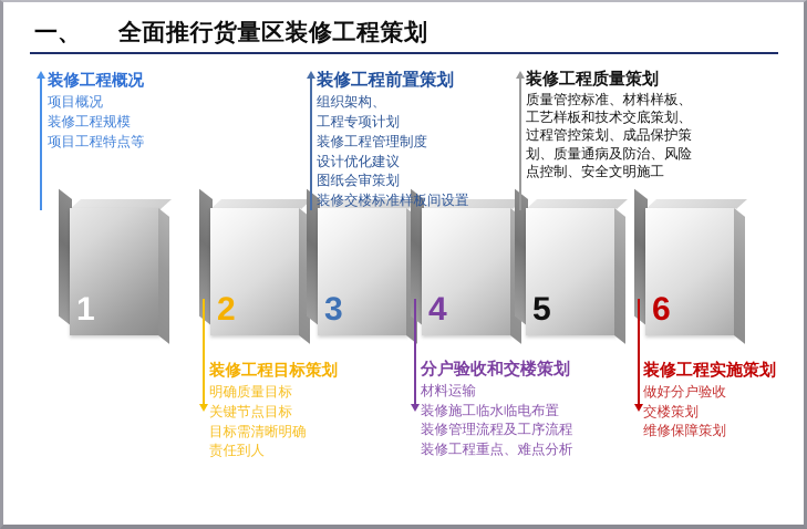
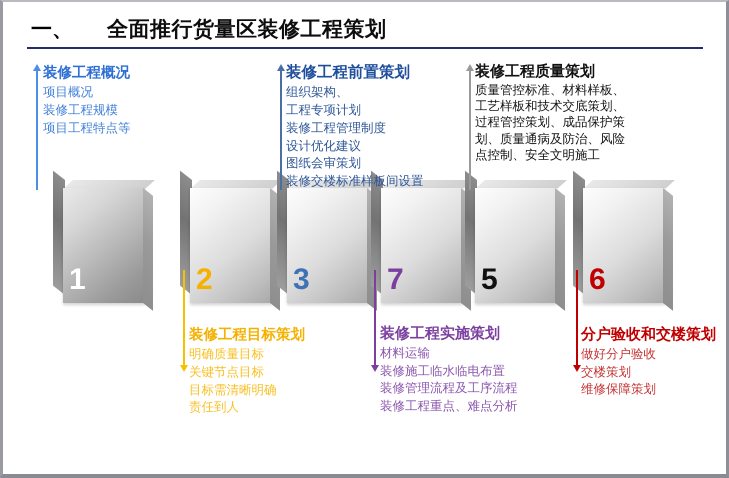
  一、
  全面推行货量区装修工程策划
  1
  2
  3
- 4
+ 7
  5
  6
  装修工程概况
  项目概况
  装修工程规模
  项目工程特点等
  装修工程目标策划
  明确质量目标
  关键节点目标
  目标需清晰明确
  责任到人
  装修工程前置策划
  组织架构、
  工程专项计划
  装修工程管理制度
  设计优化建议
  图纸会审策划
  装修交楼标准样板间设置
- 分户验收和交楼策划
+ 装修工程实施策划
  材料运输
  装修施工临水临电布置
  装修管理流程及工序流程
  装修工程重点、难点分析
  装修工程质量策划
  质量管控标准、材料样板、工艺样板和技术交底策划、过程管控策划、成品保护策划、质量通病及防治、风险点控制、安全文明施工
- 装修工程实施策划
+ 分户验收和交楼策划
  做好分户验收
  交楼策划
  维修保障策划
